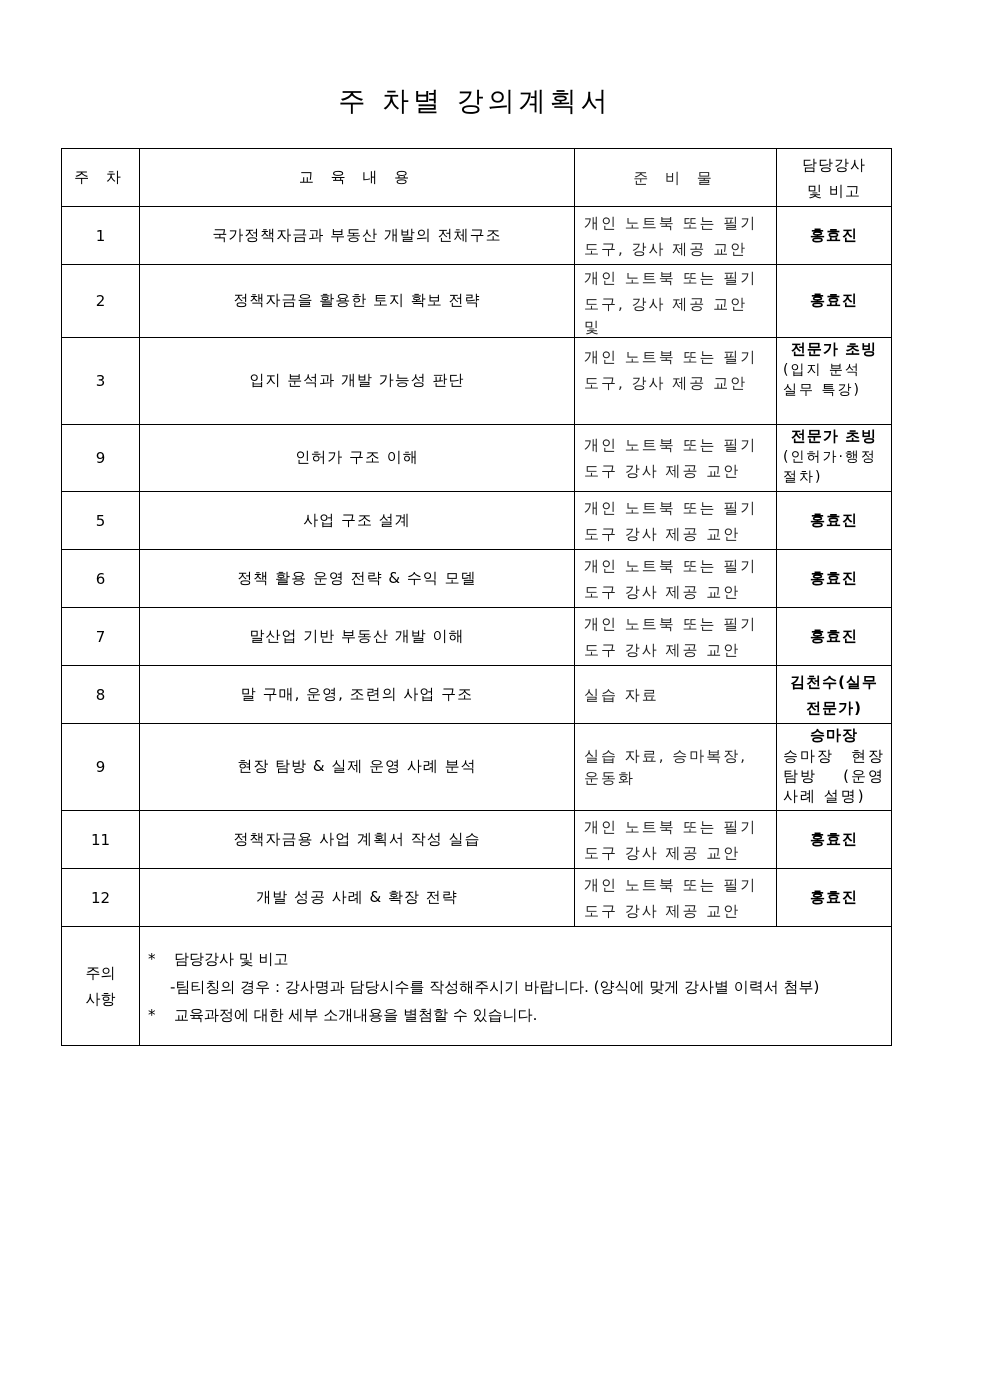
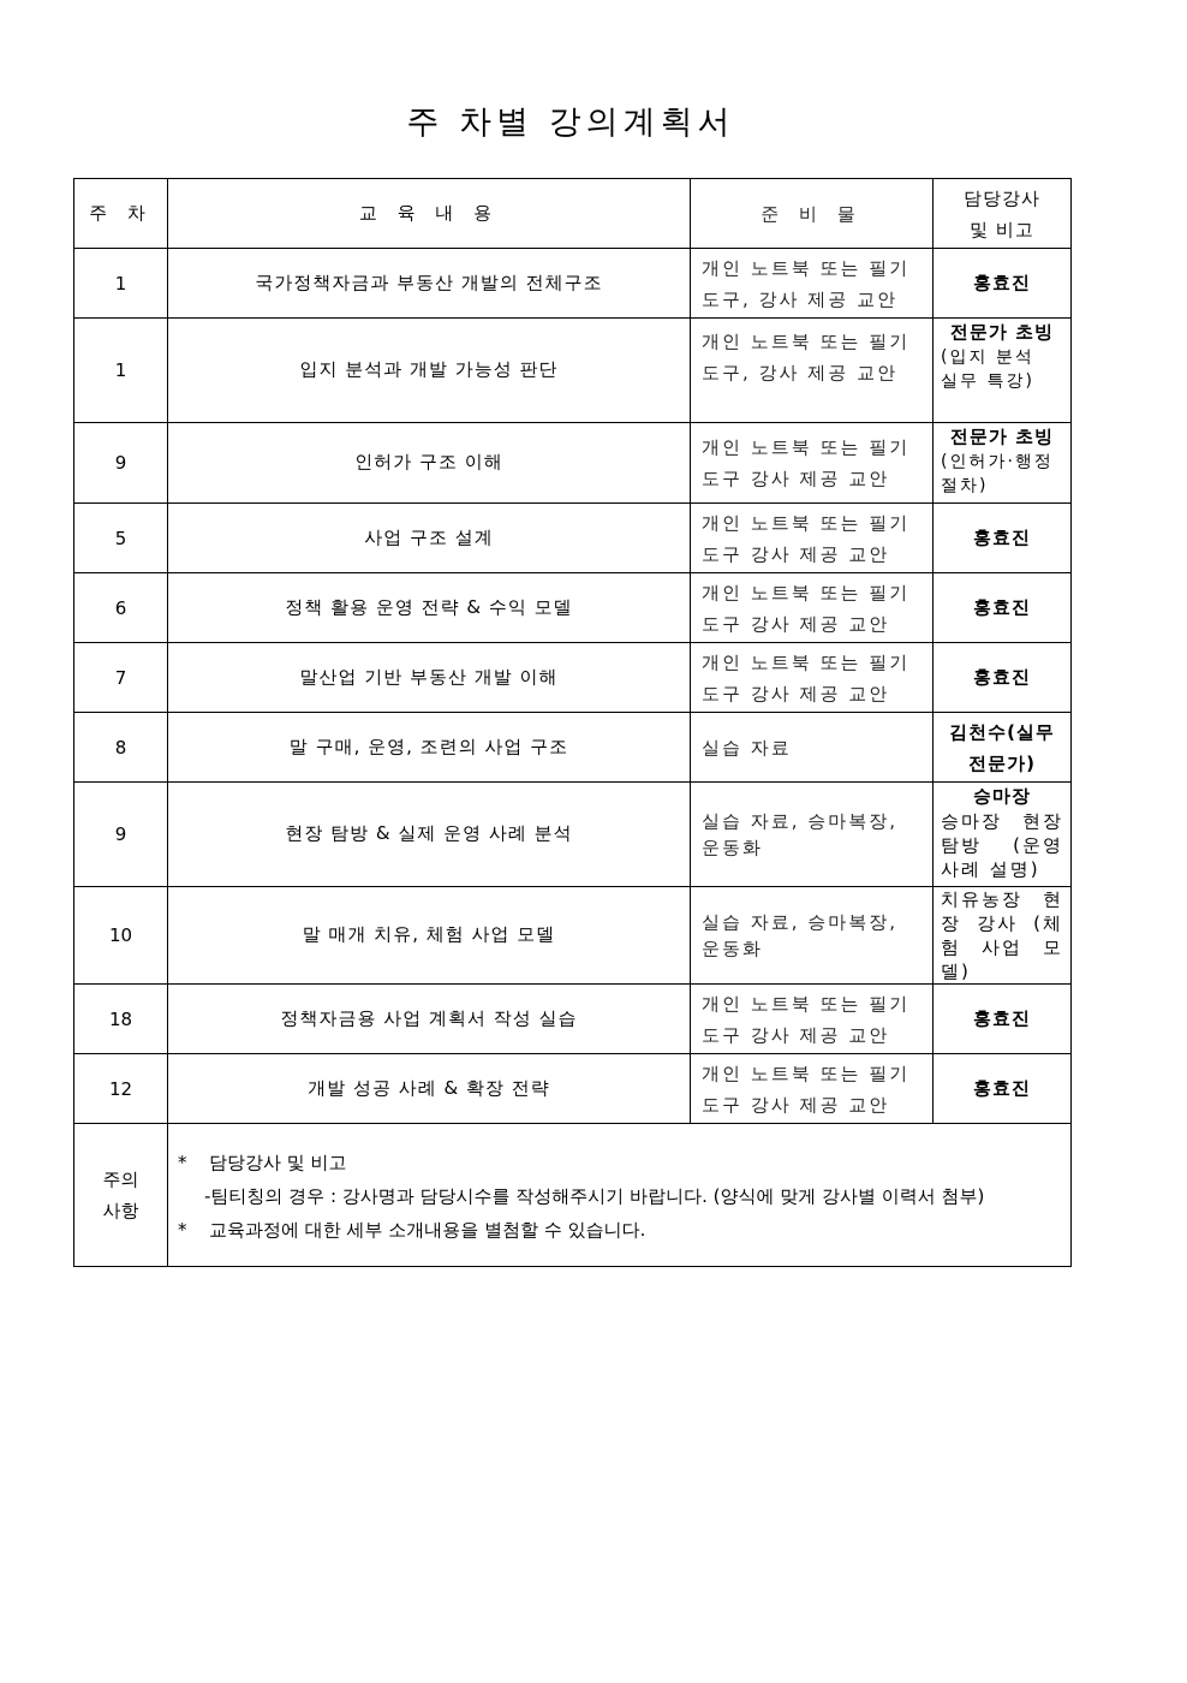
  주 차별 강의계획서
  주 차	교 육 내 용	준 비 물	담당강사 및 비고
  1	국가정책자금과 부동산 개발의 전체구조	개인 노트북 또는 필기 도구, 강사 제공 교안	홍효진
- 2	정책자금을 활용한 토지 확보 전략	개인 노트북 또는 필기 도구, 강사 제공 교안 및	홍효진
- 3	입지 분석과 개발 가능성 판단	개인 노트북 또는 필기 도구, 강사 제공 교안	전문가 초빙 (입지 분석 실무 특강)
+ 1	입지 분석과 개발 가능성 판단	개인 노트북 또는 필기 도구, 강사 제공 교안	전문가 초빙 (입지 분석 실무 특강)
  9	인허가 구조 이해	개인 노트북 또는 필기 도구 강사 제공 교안	전문가 초빙 (인허가·행정 절차)
  5	사업 구조 설계	개인 노트북 또는 필기 도구 강사 제공 교안	홍효진
  6	정책 활용 운영 전략 & 수익 모델	개인 노트북 또는 필기 도구 강사 제공 교안	홍효진
  7	말산업 기반 부동산 개발 이해	개인 노트북 또는 필기 도구 강사 제공 교안	홍효진
  8	말 구매, 운영, 조련의 사업 구조	실습 자료	김천수(실무 전문가)
  9	현장 탐방 & 실제 운영 사례 분석	실습 자료, 승마복장, 운동화	승마장 승마장 현장 탐방 (운영 사례 설명)
+ 10	말 매개 치유, 체험 사업 모델	실습 자료, 승마복장, 운동화	치유농장 현장 강사 (체험 사업 모델)
- 11	정책자금용 사업 계획서 작성 실습	개인 노트북 또는 필기 도구 강사 제공 교안	홍효진
+ 18	정책자금용 사업 계획서 작성 실습	개인 노트북 또는 필기 도구 강사 제공 교안	홍효진
  12	개발 성공 사례 & 확장 전략	개인 노트북 또는 필기 도구 강사 제공 교안	홍효진
  주의 사항	* 담당강사 및 비고 -팀티칭의 경우 : 강사명과 담당시수를 작성해주시기 바랍니다. (양식에 맞게 강사별 이력서 첨부) * 교육과정에 대한 세부 소개내용을 별첨할 수 있습니다.
